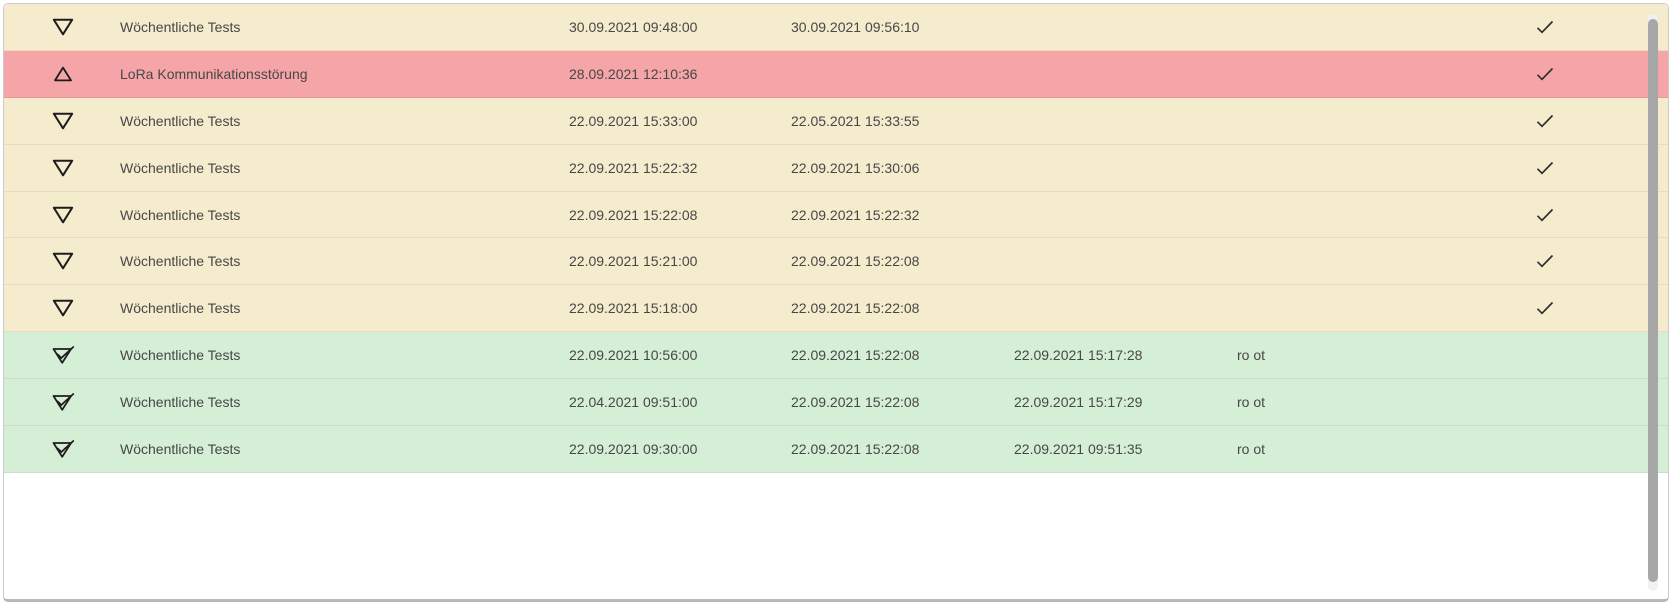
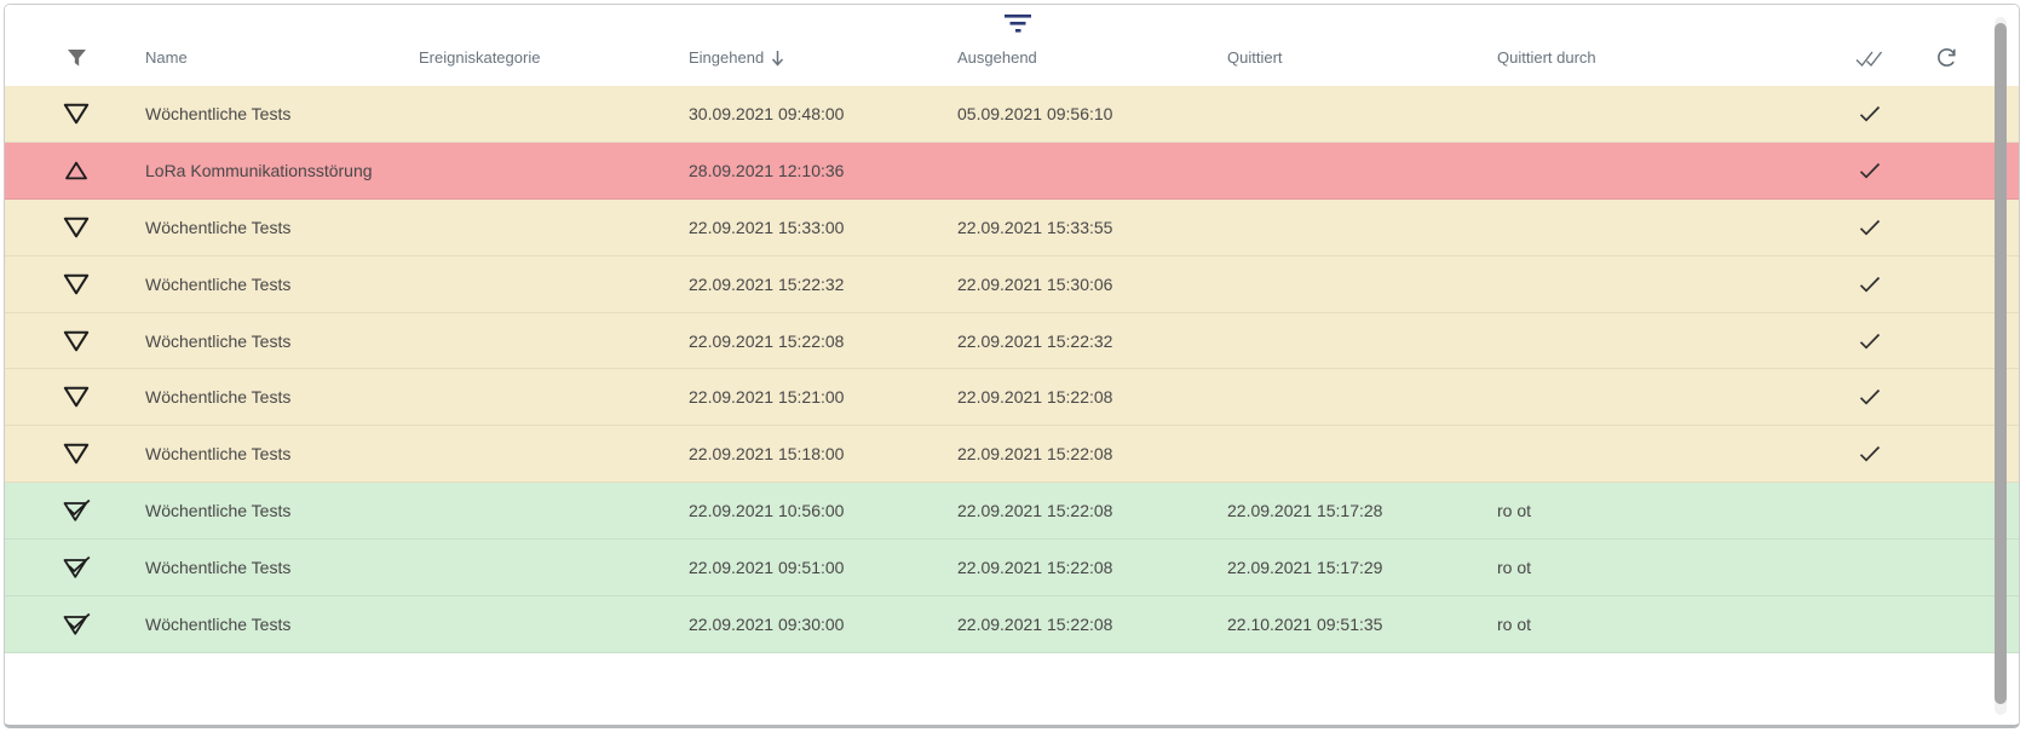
+ Name
+ Ereigniskategorie
+ Eingehend
+ Ausgehend
+ Quittiert
+ Quittiert durch
  Wöchentliche Tests
  30.09.2021 09:48:00
- 30.09.2021 09:56:10
+ 05.09.2021 09:56:10
  LoRa Kommunikationsstörung
  28.09.2021 12:10:36
  Wöchentliche Tests
  22.09.2021 15:33:00
- 22.05.2021 15:33:55
+ 22.09.2021 15:33:55
  Wöchentliche Tests
  22.09.2021 15:22:32
  22.09.2021 15:30:06
  Wöchentliche Tests
  22.09.2021 15:22:08
  22.09.2021 15:22:32
  Wöchentliche Tests
  22.09.2021 15:21:00
  22.09.2021 15:22:08
  Wöchentliche Tests
  22.09.2021 15:18:00
  22.09.2021 15:22:08
  Wöchentliche Tests
  22.09.2021 10:56:00
  22.09.2021 15:22:08
  22.09.2021 15:17:28
  ro ot
  Wöchentliche Tests
- 22.04.2021 09:51:00
+ 22.09.2021 09:51:00
  22.09.2021 15:22:08
  22.09.2021 15:17:29
  ro ot
  Wöchentliche Tests
  22.09.2021 09:30:00
  22.09.2021 15:22:08
- 22.09.2021 09:51:35
+ 22.10.2021 09:51:35
  ro ot
